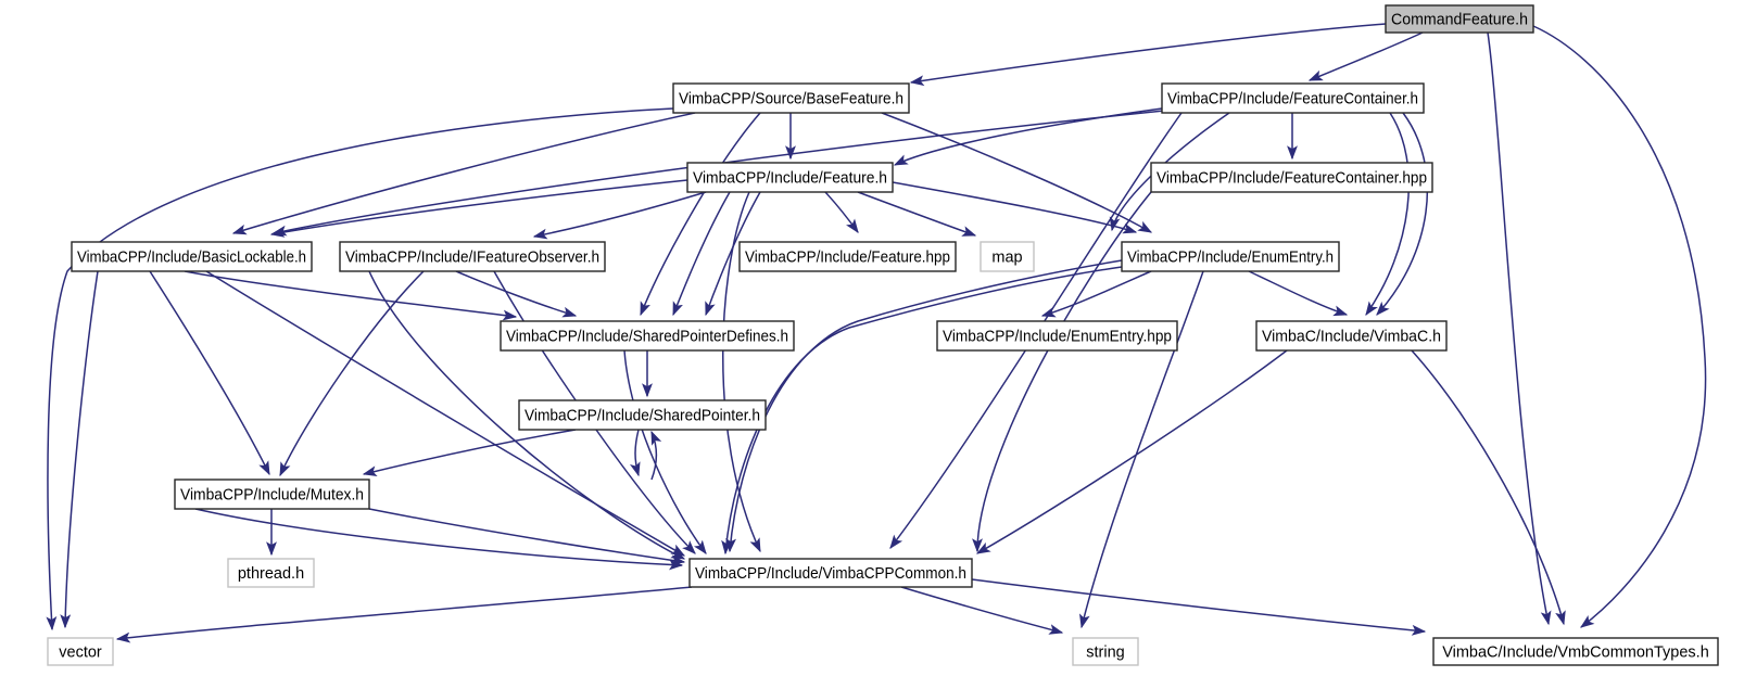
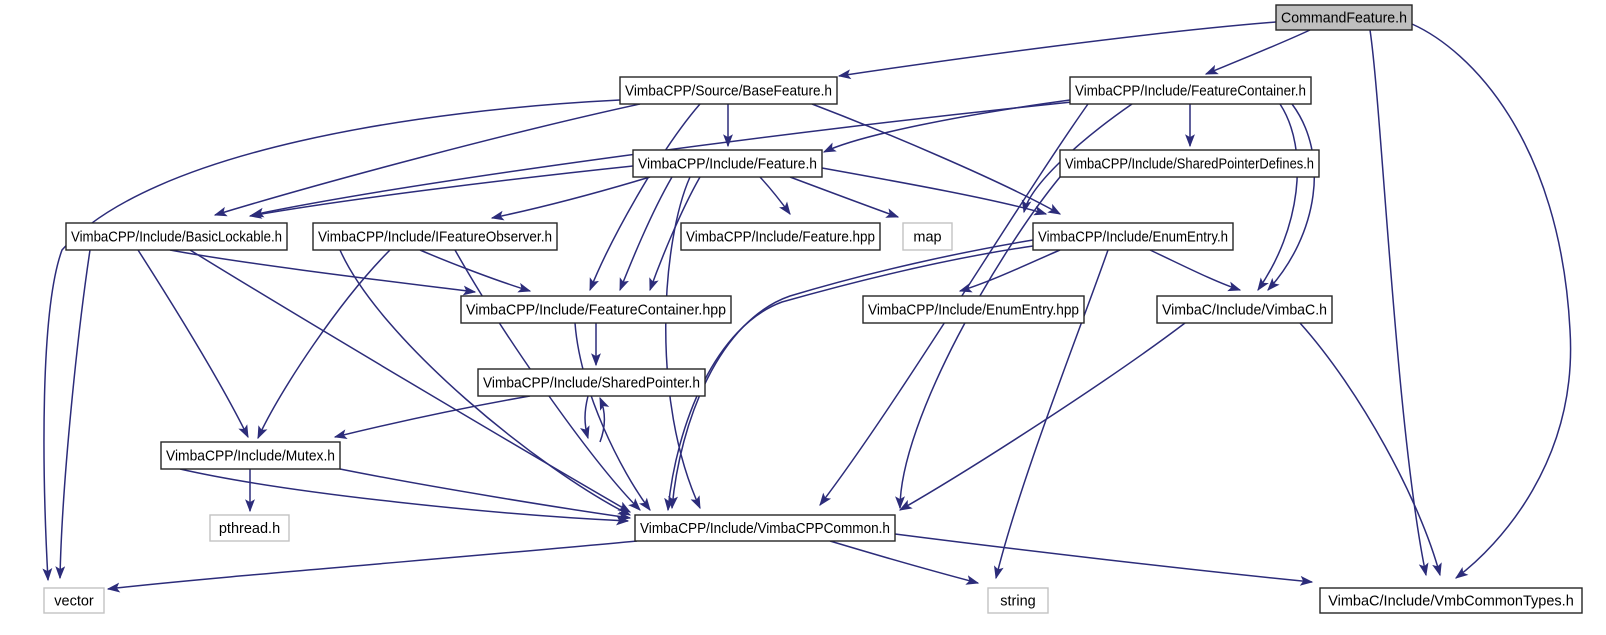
  CommandFeature.h
  VimbaCPP/Source/BaseFeature.h
  VimbaCPP/Include/FeatureContainer.h
  VimbaCPP/Include/Feature.h
- VimbaCPP/Include/FeatureContainer.hpp
+ VimbaCPP/Include/SharedPointerDefines.h
  VimbaCPP/Include/BasicLockable.h
  VimbaCPP/Include/IFeatureObserver.h
  VimbaCPP/Include/Feature.hpp
  map
  VimbaCPP/Include/EnumEntry.h
- VimbaCPP/Include/SharedPointerDefines.h
+ VimbaCPP/Include/FeatureContainer.hpp
  VimbaCPP/Include/EnumEntry.hpp
  VimbaC/Include/VimbaC.h
  VimbaCPP/Include/SharedPointer.h
  VimbaCPP/Include/Mutex.h
  pthread.h
  VimbaCPP/Include/VimbaCPPCommon.h
  vector
  string
  VimbaC/Include/VmbCommonTypes.h
